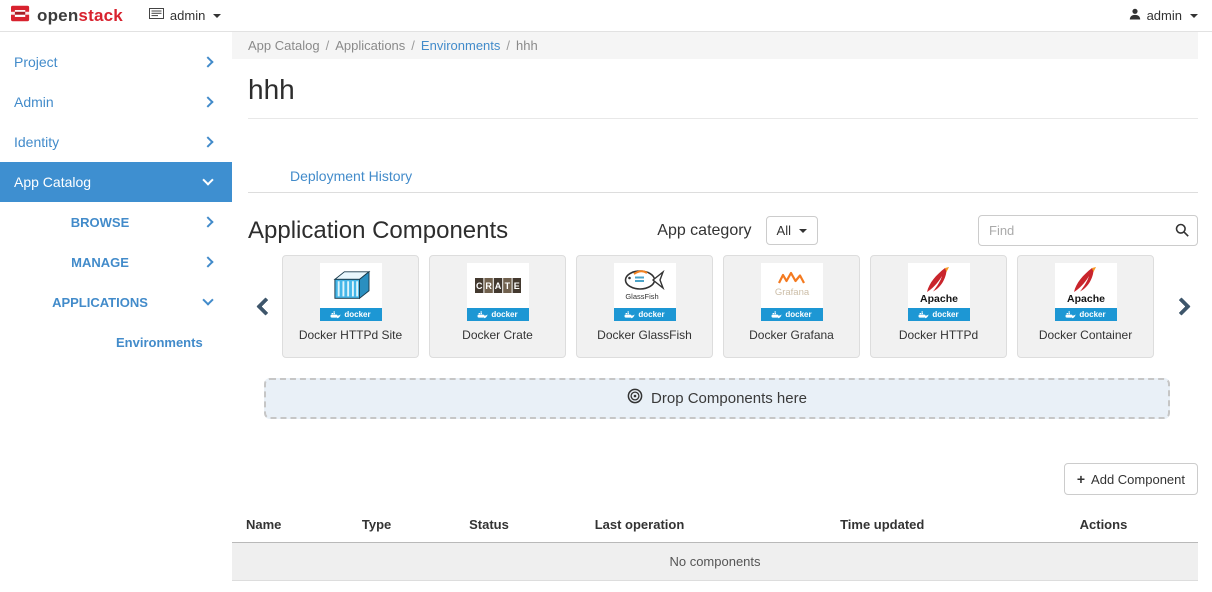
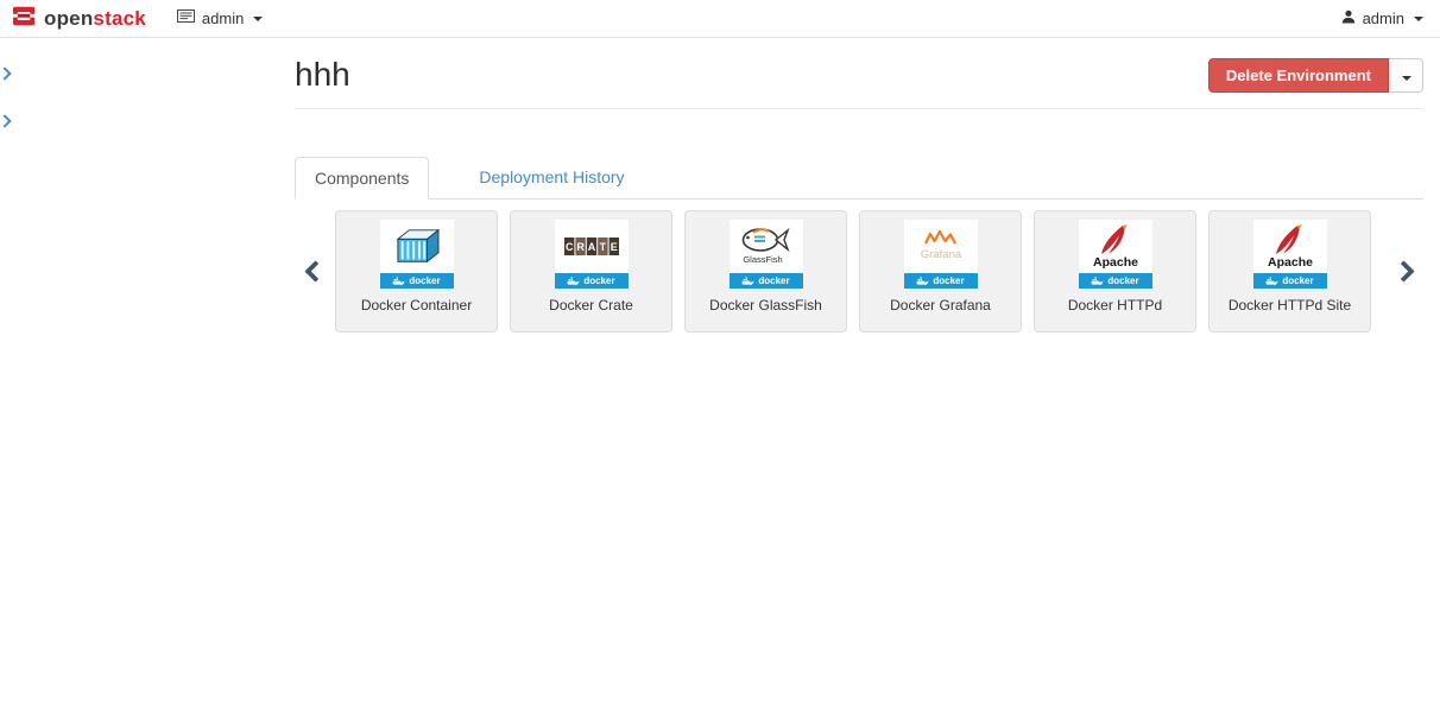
  openstack
  admin
  admin
- Project
- Admin
- Identity
- App Catalog
- BROWSE
- MANAGE
- APPLICATIONS
- Environments
- App Catalog / Applications / Environments / hhh
  hhh
+ Delete Environment
+ Components
  Deployment History
- Application Components
- App category
- All
- Find
  docker
- Docker HTTPd Site
+ Docker Container
  C
  R
  A
  T
  E
  docker
  Docker Crate
  GlassFish
  docker
  Docker GlassFish
  Grafana
  docker
  Docker Grafana
  Apache
  docker
  Docker HTTPd
  Apache
  docker
- Docker Container
+ Docker HTTPd Site
- Drop Components here
- +
- Add Component
- Name	Type	Status	Last operation	Time updated	Actions
- No components
